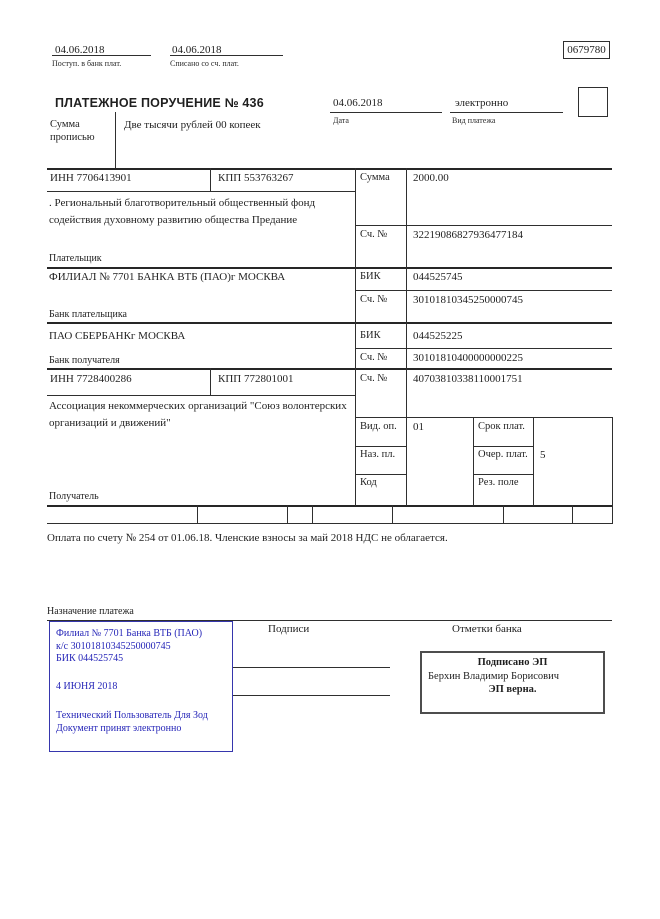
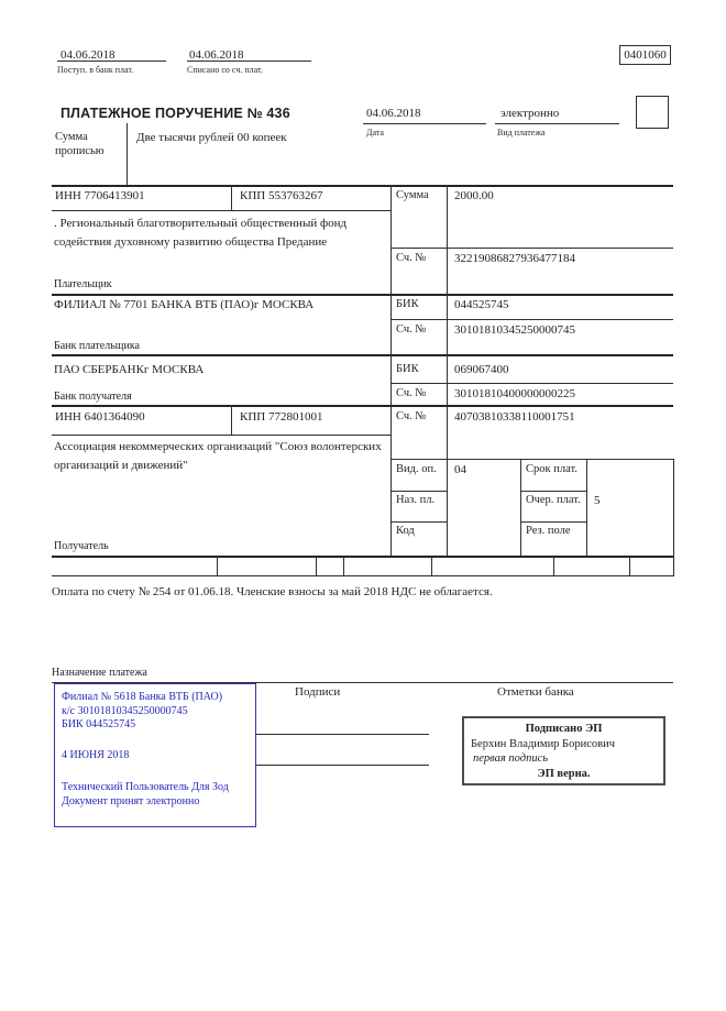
  04.06.2018
  Поступ. в банк плат.
  04.06.2018
  Списано со сч. плат.
- 0679780
+ 0401060
  ПЛАТЕЖНОЕ ПОРУЧЕНИЕ № 436
  04.06.2018
  Дата
  электронно
  Вид платежа
  Сумма прописью
  Две тысячи рублей 00 копеек
  ИНН 7706413901
  КПП 553763267
  Сумма
  2000.00
  . Региональный благотворительный общественный фонд содействия духовному развитию общества Предание
  Сч. №
  32219086827936477184
  Плательщик
  ФИЛИАЛ № 7701 БАНКА ВТБ (ПАО)г МОСКВА
  БИК
  044525745
  Сч. №
  30101810345250000745
  Банк плательщика
  ПАО СБЕРБАНКг МОСКВА
  БИК
- 044525225
+ 069067400
  Сч. №
  30101810400000000225
  Банк получателя
- ИНН 7728400286
+ ИНН 6401364090
  КПП 772801001
  Сч. №
  40703810338110001751
  Ассоциация некоммерческих организаций "Союз волонтерских организаций и движений"
  Получатель
  Вид. оп.
- 01
+ 04
  Срок плат.
  Наз. пл.
  Очер. плат.
  5
  Код
  Рез. поле
  Оплата по счету № 254 от 01.06.18. Членские взносы за май 2018 НДС не облагается.
  Назначение платежа
- Филиал № 7701 Банка ВТБ (ПАО)
+ Филиал № 5618 Банка ВТБ (ПАО)
  к/с 30101810345250000745
  БИК 044525745
  4 ИЮНЯ 2018
  Технический Пользователь Для Зод
  Документ принят электронно
  Подписи
  Отметки банка
  Подписано ЭП
  Берхин Владимир Борисович
+ первая подпись
  ЭП верна.
